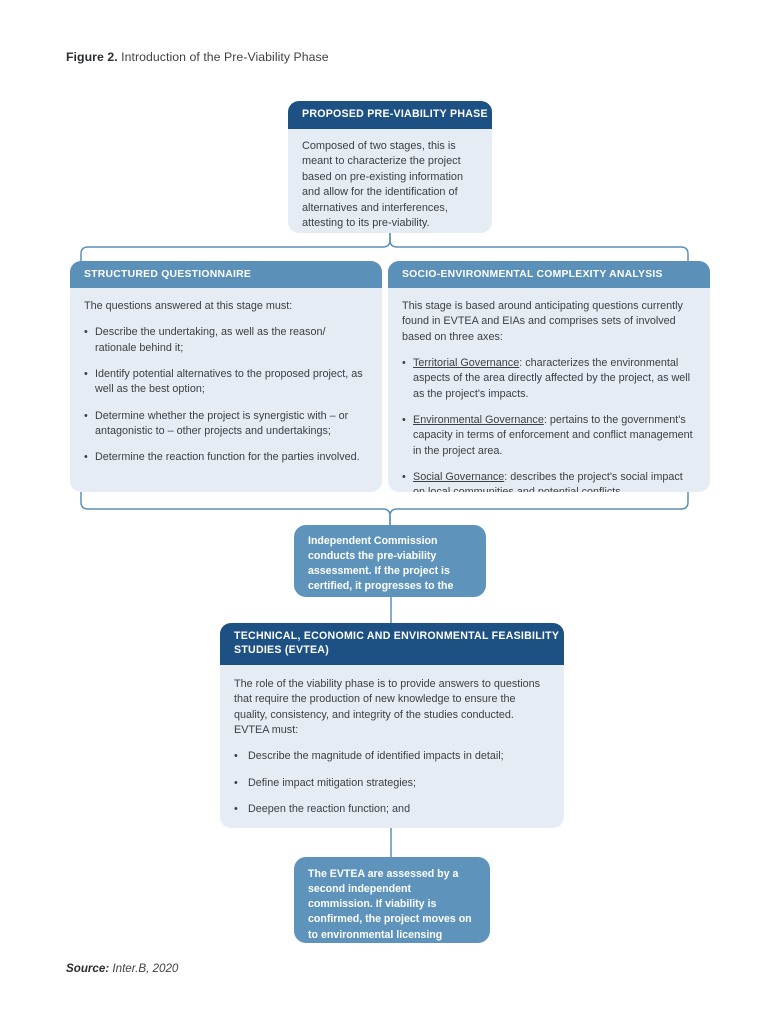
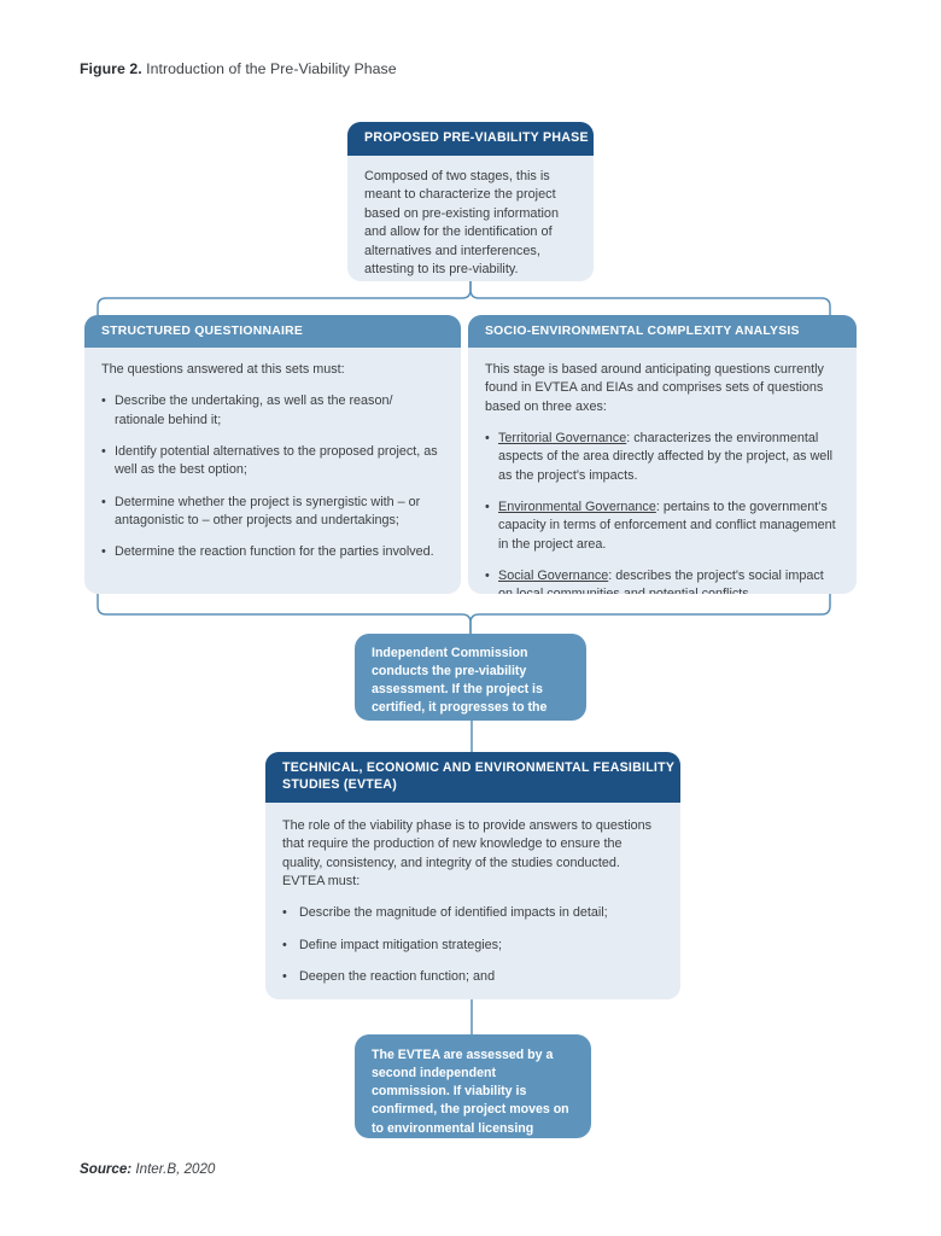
  Figure 2. Introduction of the Pre-Viability Phase
  PROPOSED PRE-VIABILITY PHASE
  Composed of two stages, this is meant to characterize the project based on pre-existing information and allow for the identification of alternatives and interferences, attesting to its pre-viability.
  STRUCTURED QUESTIONNAIRE
- The questions answered at this stage must:
+ The questions answered at this sets must:
  •
  Describe the undertaking, as well as the reason/ rationale behind it;
  •
  Identify potential alternatives to the proposed project, as well as the best option;
  •
  Determine whether the project is synergistic with – or antagonistic to – other projects and undertakings;
  •
  Determine the reaction function for the parties involved.
  SOCIO-ENVIRONMENTAL COMPLEXITY ANALYSIS
- This stage is based around anticipating questions currently found in EVTEA and EIAs and comprises sets of involved based on three axes:
+ This stage is based around anticipating questions currently found in EVTEA and EIAs and comprises sets of questions based on three axes:
  •
  Territorial Governance: characterizes the environmental aspects of the area directly affected by the project, as well as the project's impacts.
  •
  Environmental Governance: pertains to the government's capacity in terms of enforcement and conflict management in the project area.
  •
  Independent Commission conducts the pre-viability assessment. If the project is certified, it progresses to the EVTEA stage.
  TECHNICAL, ECONOMIC AND ENVIRONMENTAL FEASIBILITY STUDIES (EVTEA)
  The role of the viability phase is to provide answers to questions that require the production of new knowledge to ensure the quality, consistency, and integrity of the studies conducted. EVTEA must:
  •
  Describe the magnitude of identified impacts in detail;
  •
  Define impact mitigation strategies;
  •
  Deepen the reaction function; and
  The EVTEA are assessed by a second independent commission. If viability is confirmed, the project moves on to environmental licensing
  Source: Inter.B, 2020
